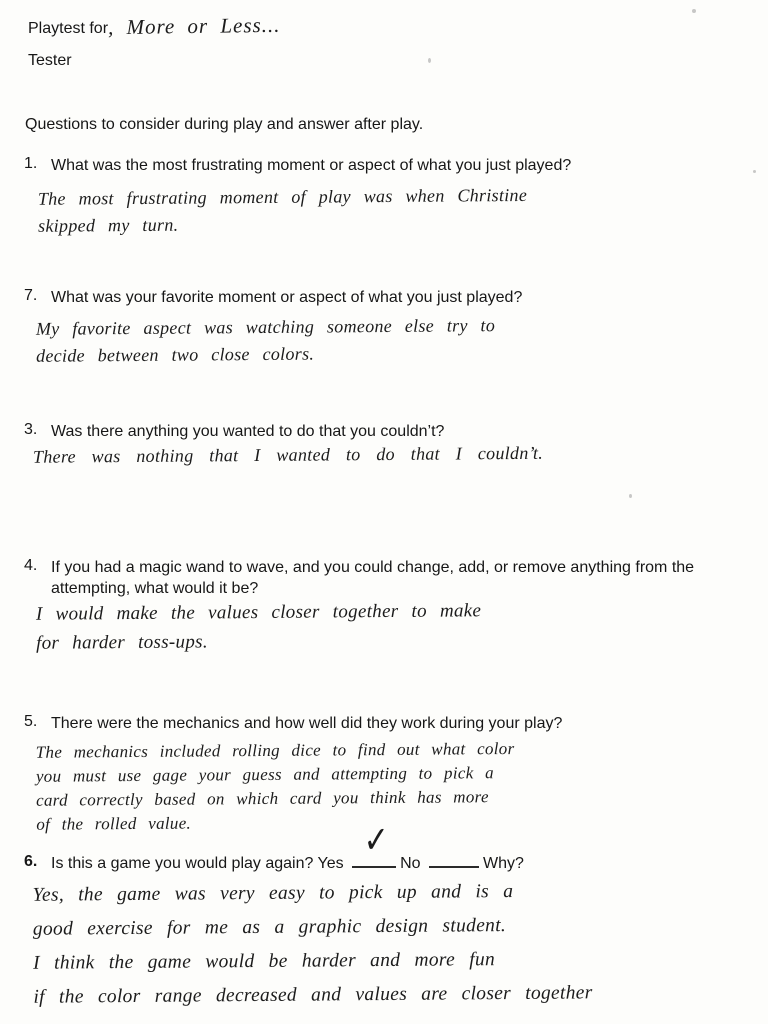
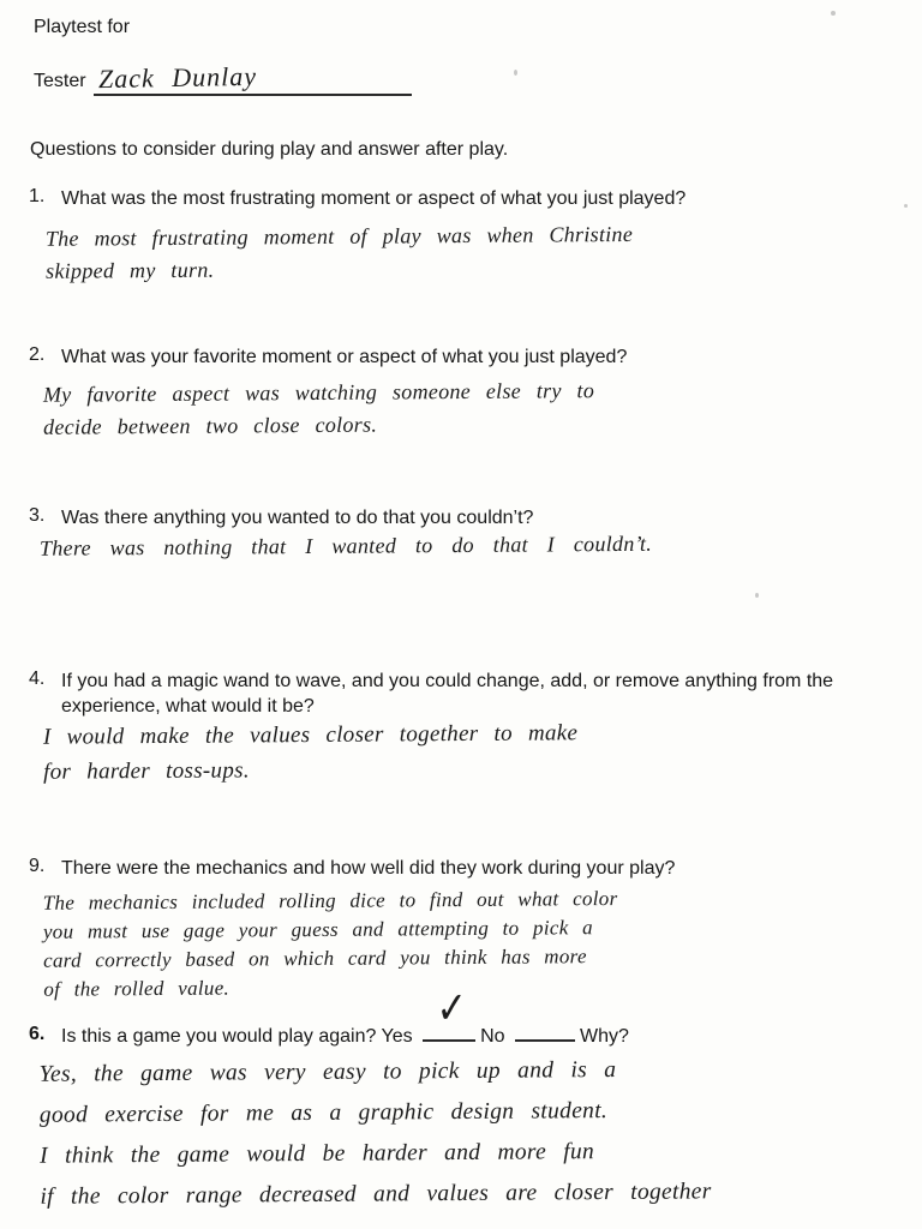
  Playtest for
- , More or Less...
  Tester
+ Zack Dunlay
  Questions to consider during play and answer after play.
  1.
  What was the most frustrating moment or aspect of what you just played?
  The most frustrating moment of play was when Christine
  skipped my turn.
- 7.
+ 2.
  What was your favorite moment or aspect of what you just played?
  My favorite aspect was watching someone else try to
  decide between two close colors.
  3.
  Was there anything you wanted to do that you couldn’t?
  There was nothing that I wanted to do that I couldn’t.
  4.
- If you had a magic wand to wave, and you could change, add, or remove anything from the attempting, what would it be?
+ If you had a magic wand to wave, and you could change, add, or remove anything from the experience, what would it be?
  I would make the values closer together to make
  for harder toss-ups.
- 5.
+ 9.
  There were the mechanics and how well did they work during your play?
  The mechanics included rolling dice to find out what color
  you must use gage your guess and attempting to pick a
  card correctly based on which card you think has more
  of the rolled value.
  6.
  Is this a game you would play again? Yes
  ✓
  No Why?
  Yes, the game was very easy to pick up and is a
  good exercise for me as a graphic design student.
  I think the game would be harder and more fun
  if the color range decreased and values are closer together
